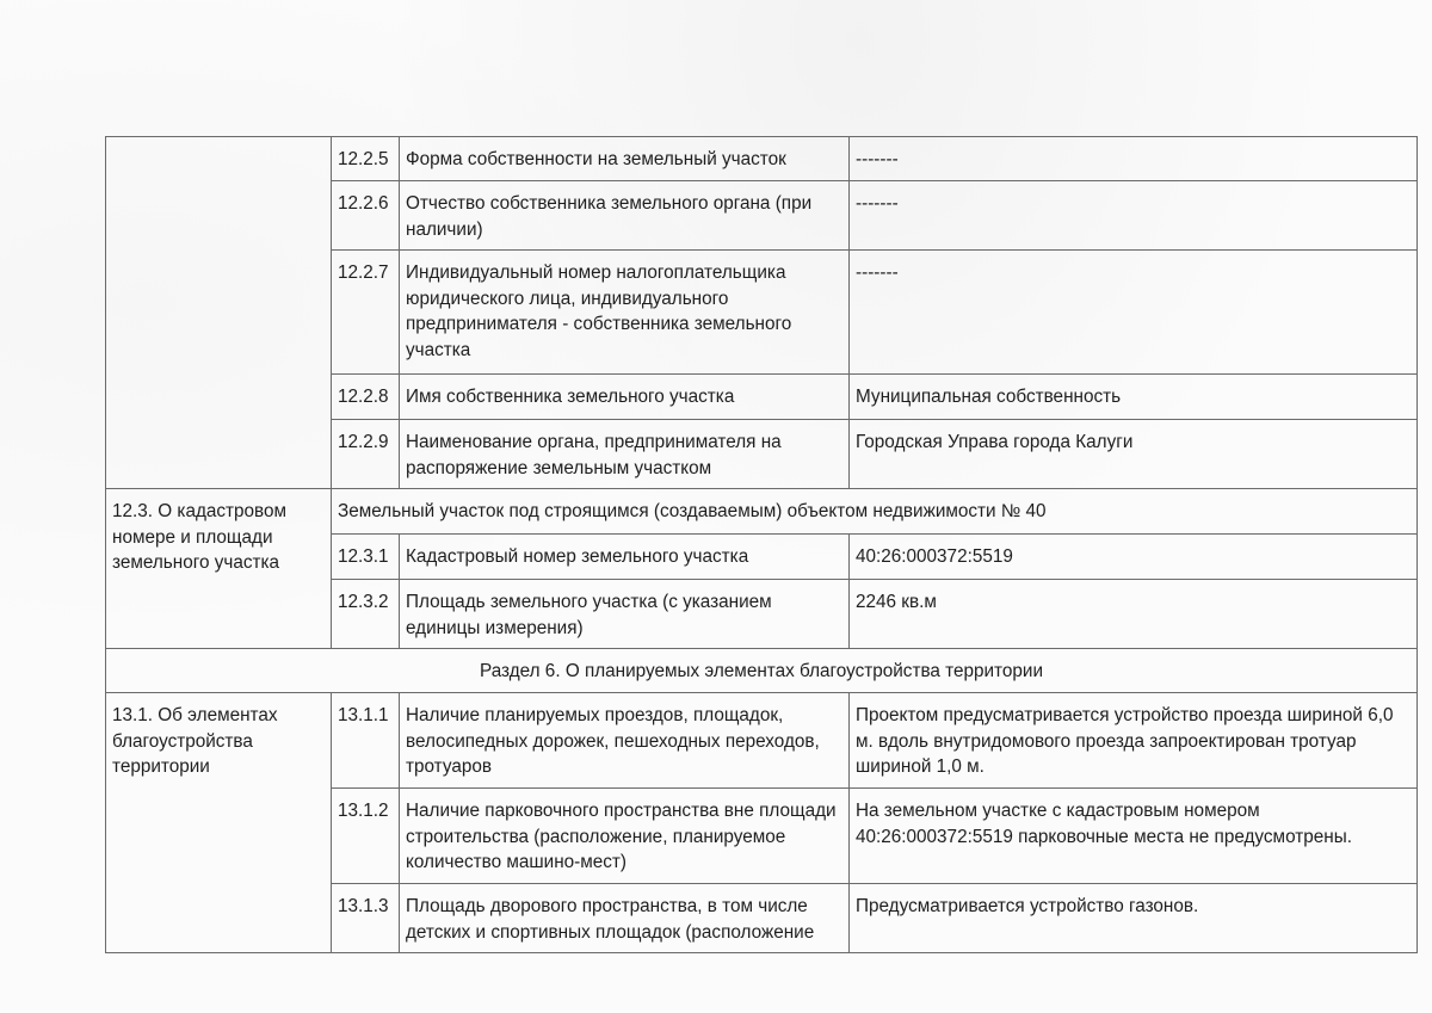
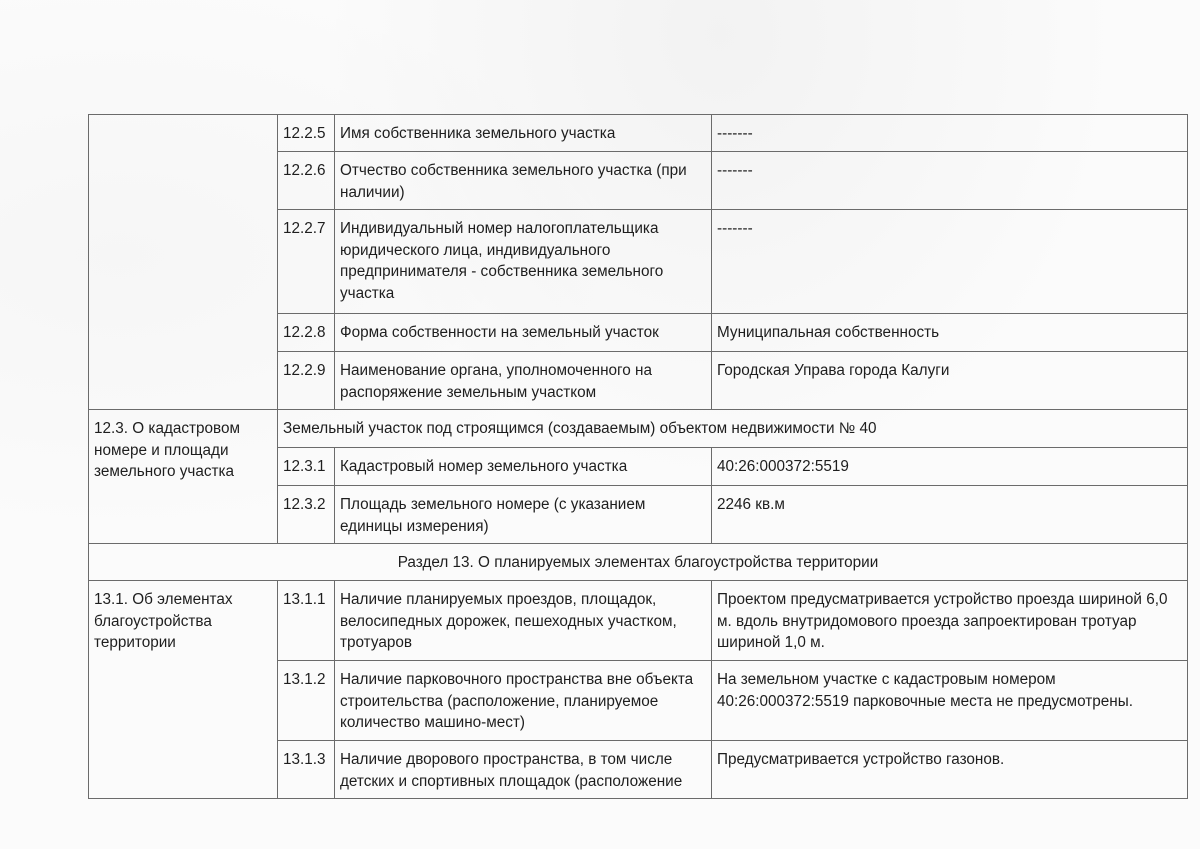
- 	12.2.5	Форма собственности на земельный участок	-------
+ 	12.2.5	Имя собственника земельного участка	-------
- 12.2.6	Отчество собственника земельного органа (при наличии)	-------
+ 12.2.6	Отчество собственника земельного участка (при наличии)	-------
  12.2.7	Индивидуальный номер налогоплательщика юридического лица, индивидуального предпринимателя - собственника земельного участка	-------
- 12.2.8	Имя собственника земельного участка	Муниципальная собственность
+ 12.2.8	Форма собственности на земельный участок	Муниципальная собственность
- 12.2.9	Наименование органа, предпринимателя на распоряжение земельным участком	Городская Управа города Калуги
+ 12.2.9	Наименование органа, уполномоченного на распоряжение земельным участком	Городская Управа города Калуги
  12.3. О кадастровом номере и площади земельного участка	Земельный участок под строящимся (создаваемым) объектом недвижимости № 40
  12.3.1	Кадастровый номер земельного участка	40:26:000372:5519
- 12.3.2	Площадь земельного участка (с указанием единицы измерения)	2246 кв.м
+ 12.3.2	Площадь земельного номере (с указанием единицы измерения)	2246 кв.м
- Раздел 6. О планируемых элементах благоустройства территории
+ Раздел 13. О планируемых элементах благоустройства территории
- 13.1. Об элементах благоустройства территории	13.1.1	Наличие планируемых проездов, площадок, велосипедных дорожек, пешеходных переходов, тротуаров	Проектом предусматривается устройство проезда шириной 6,0 м. вдоль внутридомового проезда запроектирован тротуар шириной 1,0 м.
+ 13.1. Об элементах благоустройства территории	13.1.1	Наличие планируемых проездов, площадок, велосипедных дорожек, пешеходных участком, тротуаров	Проектом предусматривается устройство проезда шириной 6,0 м. вдоль внутридомового проезда запроектирован тротуар шириной 1,0 м.
- 13.1.2	Наличие парковочного пространства вне площади строительства (расположение, планируемое количество машино-мест)	На земельном участке с кадастровым номером 40:26:000372:5519 парковочные места не предусмотрены.
+ 13.1.2	Наличие парковочного пространства вне объекта строительства (расположение, планируемое количество машино-мест)	На земельном участке с кадастровым номером 40:26:000372:5519 парковочные места не предусмотрены.
- 13.1.3	Площадь дворового пространства, в том числе детских и спортивных площадок (расположение	Предусматривается устройство газонов.
+ 13.1.3	Наличие дворового пространства, в том числе детских и спортивных площадок (расположение	Предусматривается устройство газонов.
